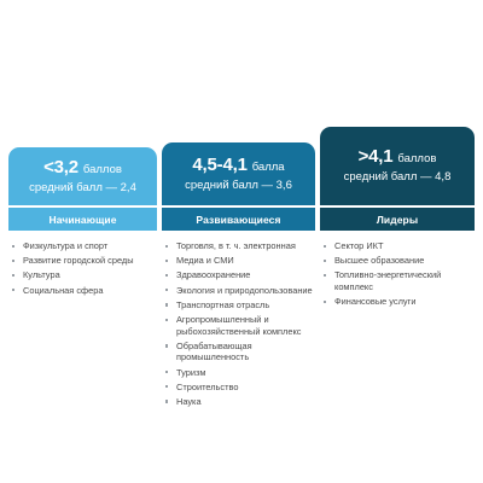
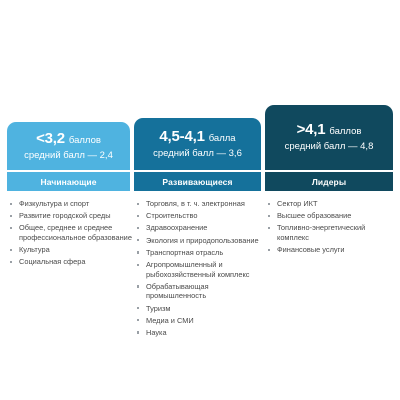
  <3,2 баллов
  средний балл — 2,4
  4,5-4,1 балла
  средний балл — 3,6
  >4,1 баллов
  средний балл — 4,8
  Начинающие
  Развивающиеся
  Лидеры
  Физкультура и спорт
  Развитие городской среды
+ Общее, среднее и среднее профессиональное образование
  Культура
  Социальная сфера
  Торговля, в т. ч. электронная
- Медиа и СМИ
+ Строительство
  Здравоохранение
  Экология и природопользование
  Транспортная отрасль
  Агропромышленный и рыбохозяйственный комплекс
  Обрабатывающая промышленность
  Туризм
- Строительство
+ Медиа и СМИ
  Наука
  Сектор ИКТ
  Высшее образование
  Топливно-энергетический комплекс
  Финансовые услуги
